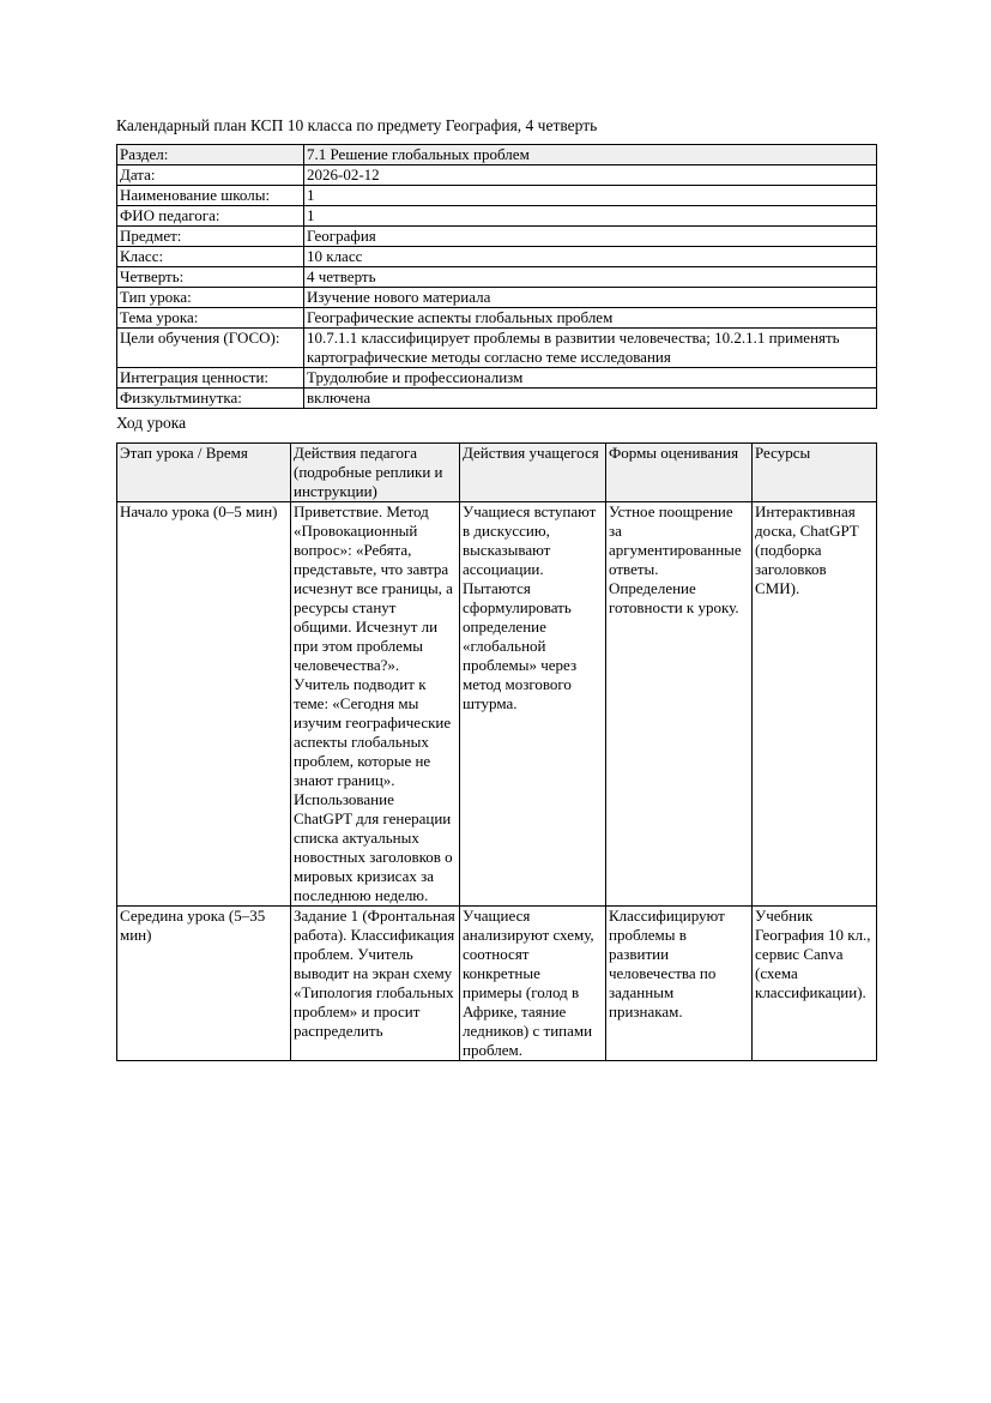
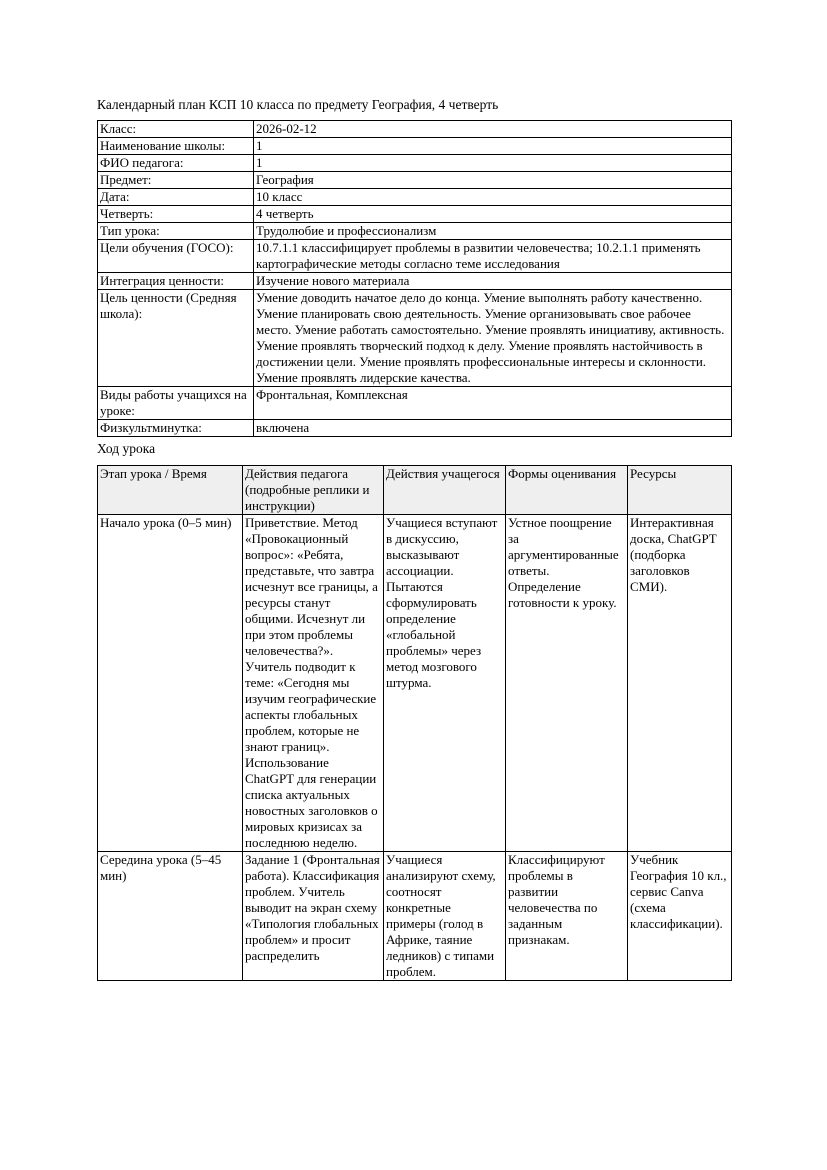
  Календарный план КСП 10 класса по предмету География, 4 четверть
- Раздел:	7.1 Решение глобальных проблем
- Дата:	2026-02-12
+ Класс:	2026-02-12
  Наименование школы:	1
  ФИО педагога:	1
  Предмет:	География
- Класс:	10 класс
+ Дата:	10 класс
  Четверть:	4 четверть
- Тип урока:	Изучение нового материала
+ Тип урока:	Трудолюбие и профессионализм
- Тема урока:	Географические аспекты глобальных проблем
  Цели обучения (ГОСО):	10.7.1.1 классифицирует проблемы в развитии человечества; 10.2.1.1 применять картографические методы согласно теме исследования
- Интеграция ценности:	Трудолюбие и профессионализм
+ Интеграция ценности:	Изучение нового материала
+ Цель ценности (Средняя школа):	Умение доводить начатое дело до конца. Умение выполнять работу качественно. Умение планировать свою деятельность. Умение организовывать свое рабочее место. Умение работать самостоятельно. Умение проявлять инициативу, активность. Умение проявлять творческий подход к делу. Умение проявлять настойчивость в достижении цели. Умение проявлять профессиональные интересы и склонности. Умение проявлять лидерские качества.
+ Виды работы учащихся на уроке:	Фронтальная, Комплексная
  Физкультминутка:	включена
  Ход урока
  Этап урока / Время	Действия педагога (подробные реплики и инструкции)	Действия учащегося	Формы оценивания	Ресурсы
  Начало урока (0–5 мин)	Приветствие. Метод «Провокационный вопрос»: «Ребята, представьте, что завтра исчезнут все границы, а ресурсы станут общими. Исчезнут ли при этом проблемы человечества?». Учитель подводит к теме: «Сегодня мы изучим географические аспекты глобальных проблем, которые не знают границ». Использование ChatGPT для генерации списка актуальных новостных заголовков о мировых кризисах за последнюю неделю.	Учащиеся вступают в дискуссию, высказывают ассоциации. Пытаются сформулировать определение «глобальной проблемы» через метод мозгового штурма.	Устное поощрение за аргументированные ответы. Определение готовности к уроку.	Интерактивная доска, ChatGPT (подборка заголовков СМИ).
- Середина урока (5–35 мин)	Задание 1 (Фронтальная работа). Классификация проблем. Учитель выводит на экран схему «Типология глобальных проблем» и просит распределить	Учащиеся анализируют схему, соотносят конкретные примеры (голод в Африке, таяние ледников) с типами проблем.	Классифицируют проблемы в развитии человечества по заданным признакам.	Учебник География 10 кл., сервис Canva (схема классификации).
+ Середина урока (5–45 мин)	Задание 1 (Фронтальная работа). Классификация проблем. Учитель выводит на экран схему «Типология глобальных проблем» и просит распределить	Учащиеся анализируют схему, соотносят конкретные примеры (голод в Африке, таяние ледников) с типами проблем.	Классифицируют проблемы в развитии человечества по заданным признакам.	Учебник География 10 кл., сервис Canva (схема классификации).
